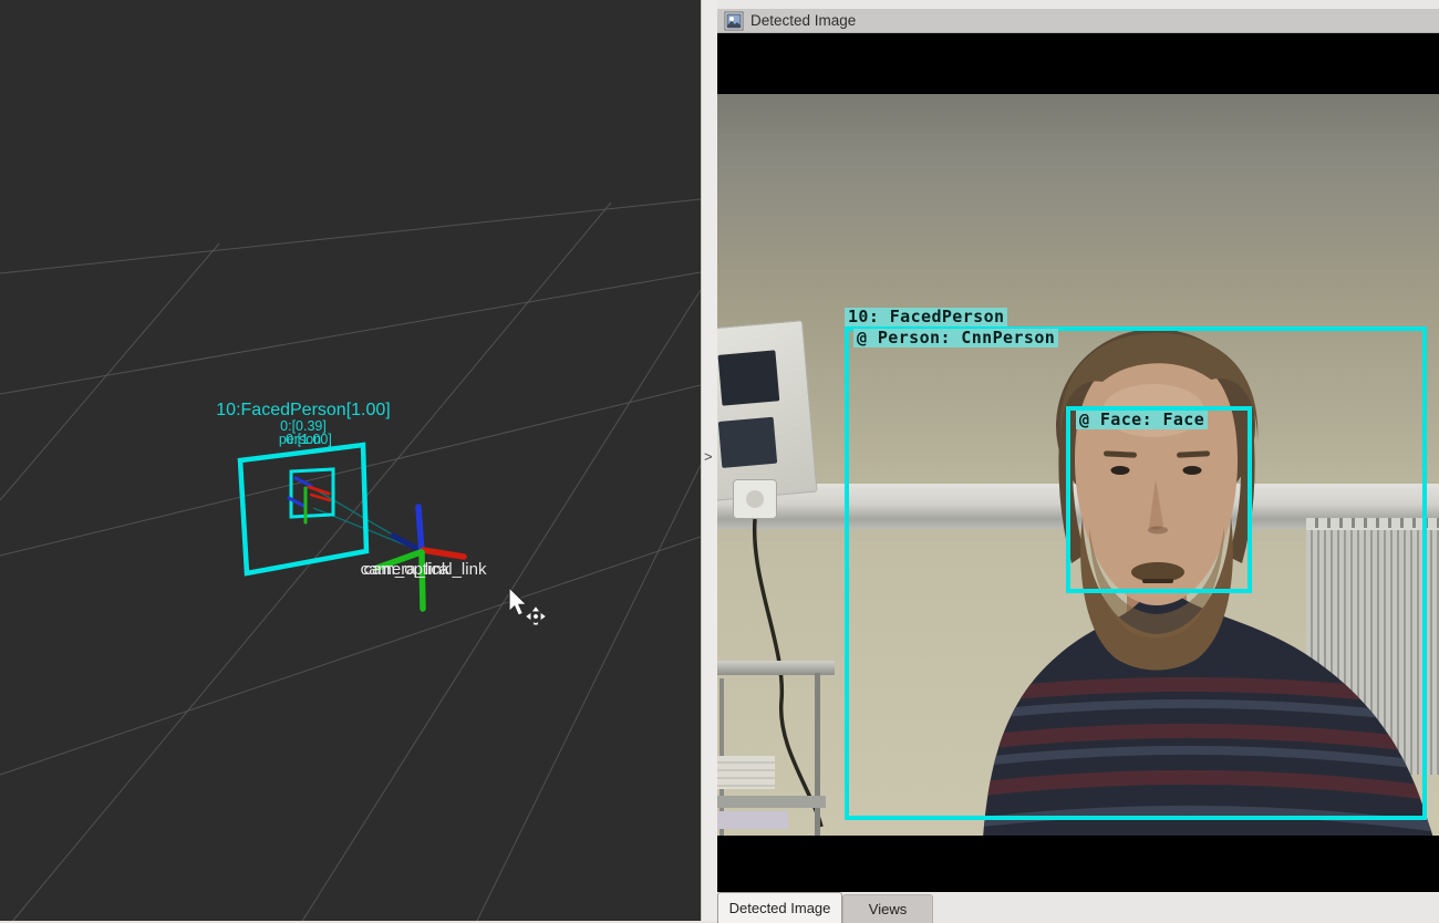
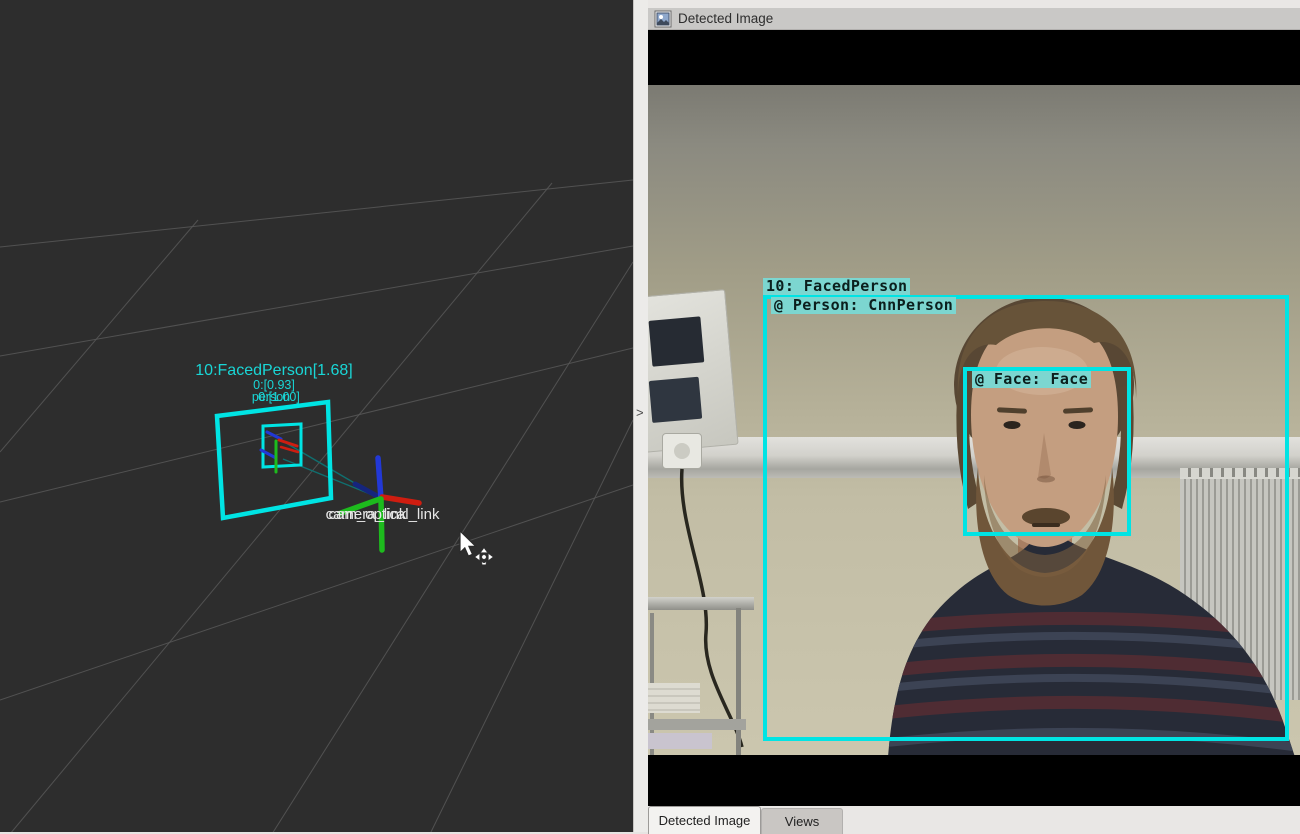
- 10:FacedPerson[1.00]
+ 10:FacedPerson[1.68]
- 0:[0.39]
+ 0:[0.93]
  person
  0:[1.00]
  camera_link
  cam_optical_link
  >
  Detected Image
  10: FacedPerson
  @ Person: CnnPerson
  @ Face: Face
  Detected Image
  Views
